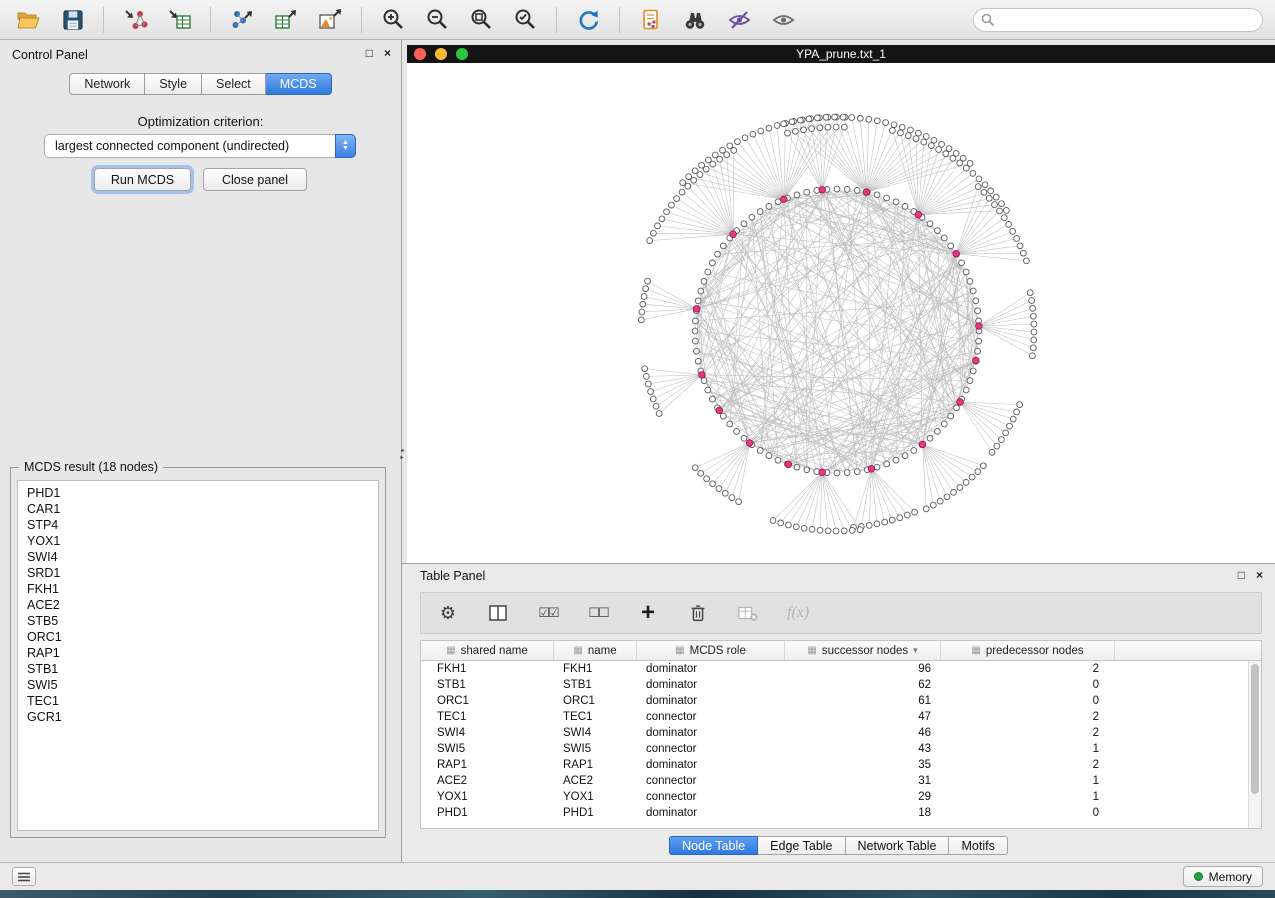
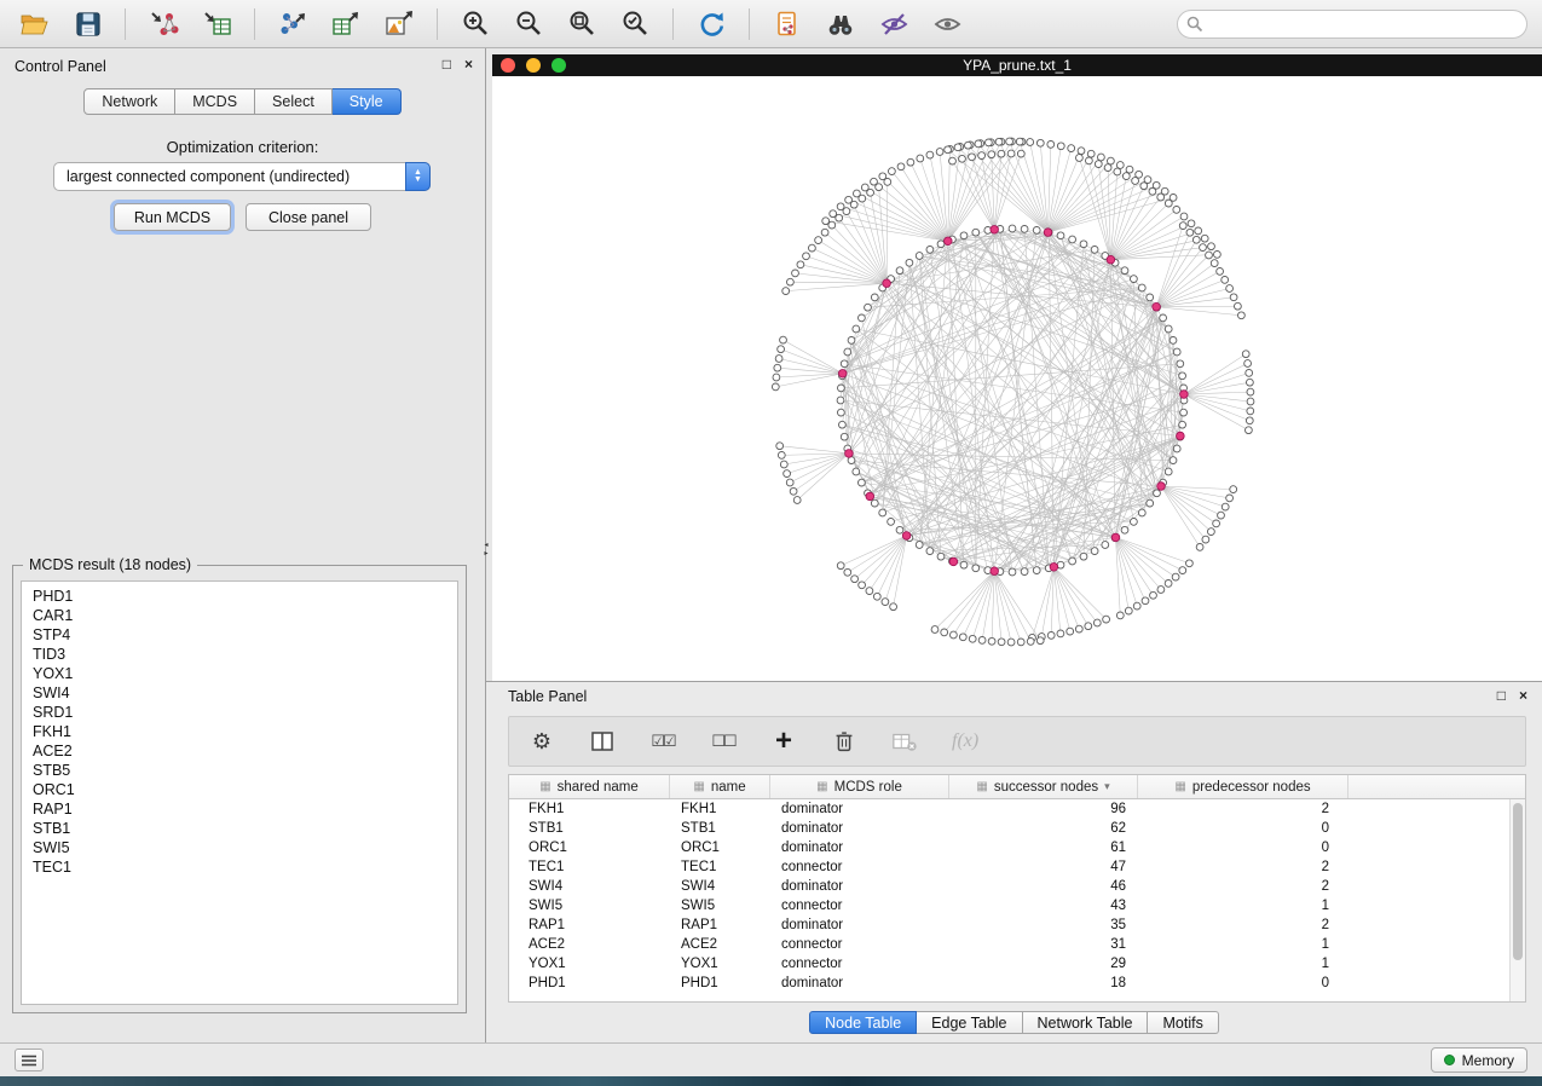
  Control Panel
  □
  ×
  Network
- Style
+ MCDS
  Select
- MCDS
+ Style
  Optimization criterion:
  largest connected component (undirected)
  Run MCDS
  Close panel
  MCDS result (18 nodes)
  PHD1
  CAR1
  STP4
+ TID3
  YOX1
  SWI4
  SRD1
  FKH1
  ACE2
  STB5
  ORC1
  RAP1
  STB1
  SWI5
  TEC1
- GCR1
  YPA_prune.txt_1
  Table Panel
  □
  ×
  ⚙
  ☑☑
  ☐☐
  +
  f(x)
  ▦
  shared name
  ▦
  name
  ▦
  MCDS role
  ▦
  successor nodes
  ▾
  ▦
  predecessor nodes
  FKH1
  FKH1
  dominator
  96
  2
  STB1
  STB1
  dominator
  62
  0
  ORC1
  ORC1
  dominator
  61
  0
  TEC1
  TEC1
  connector
  47
  2
  SWI4
  SWI4
  dominator
  46
  2
  SWI5
  SWI5
  connector
  43
  1
  RAP1
  RAP1
  dominator
  35
  2
  ACE2
  ACE2
  connector
  31
  1
  YOX1
  YOX1
  connector
  29
  1
  PHD1
  PHD1
  dominator
  18
  0
  Node Table
  Edge Table
  Network Table
  Motifs
  Memory
